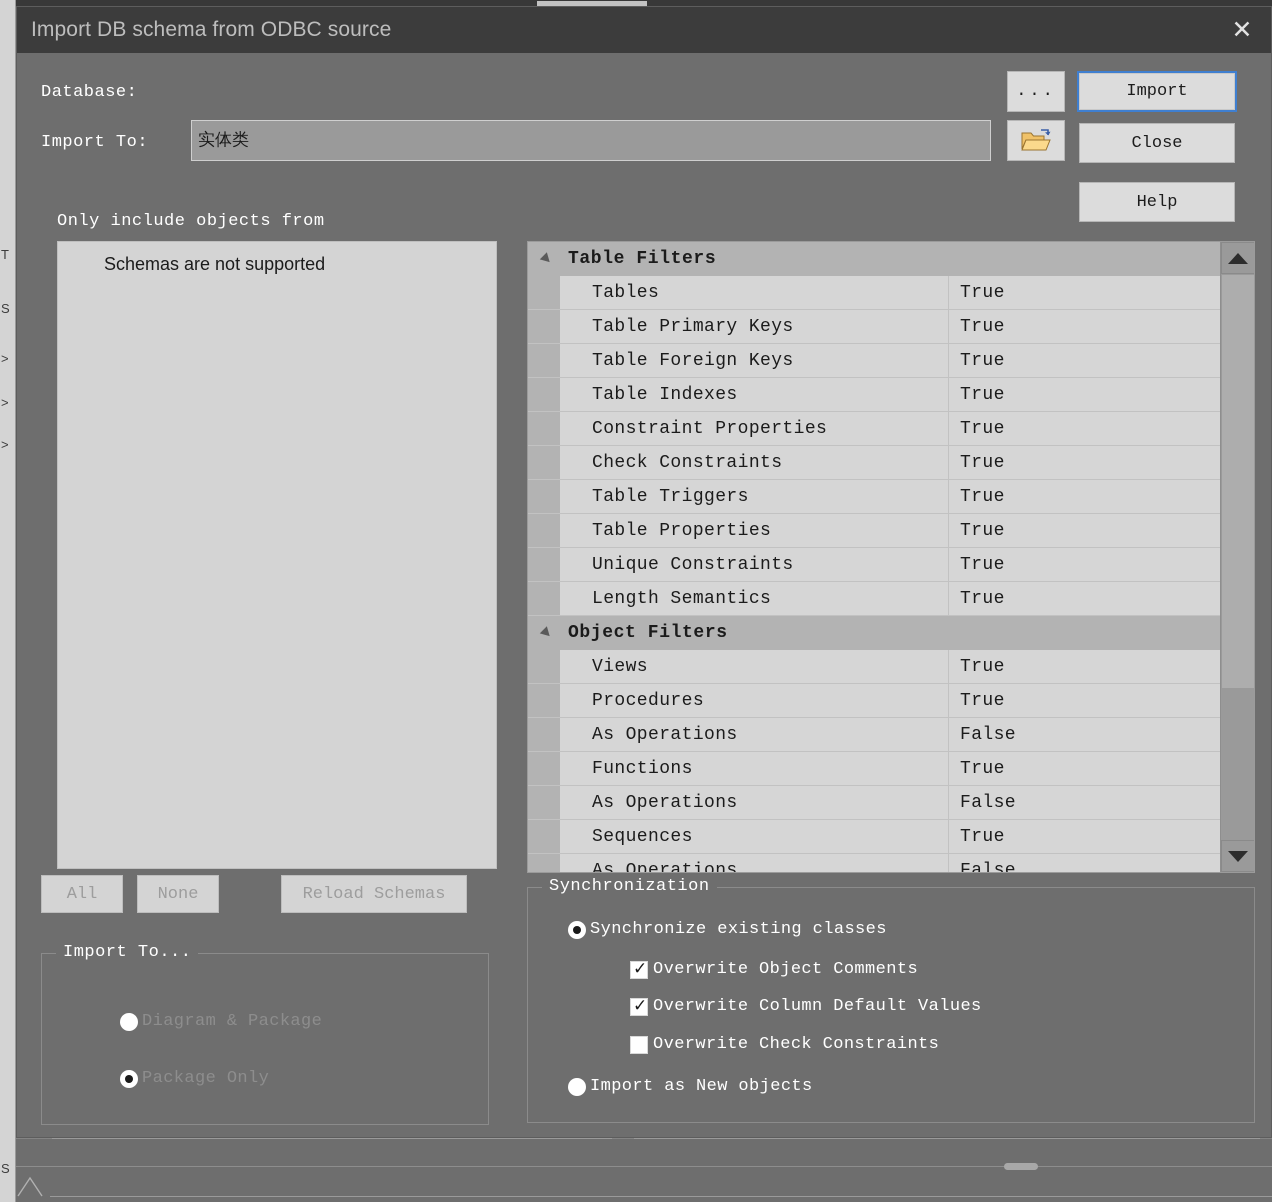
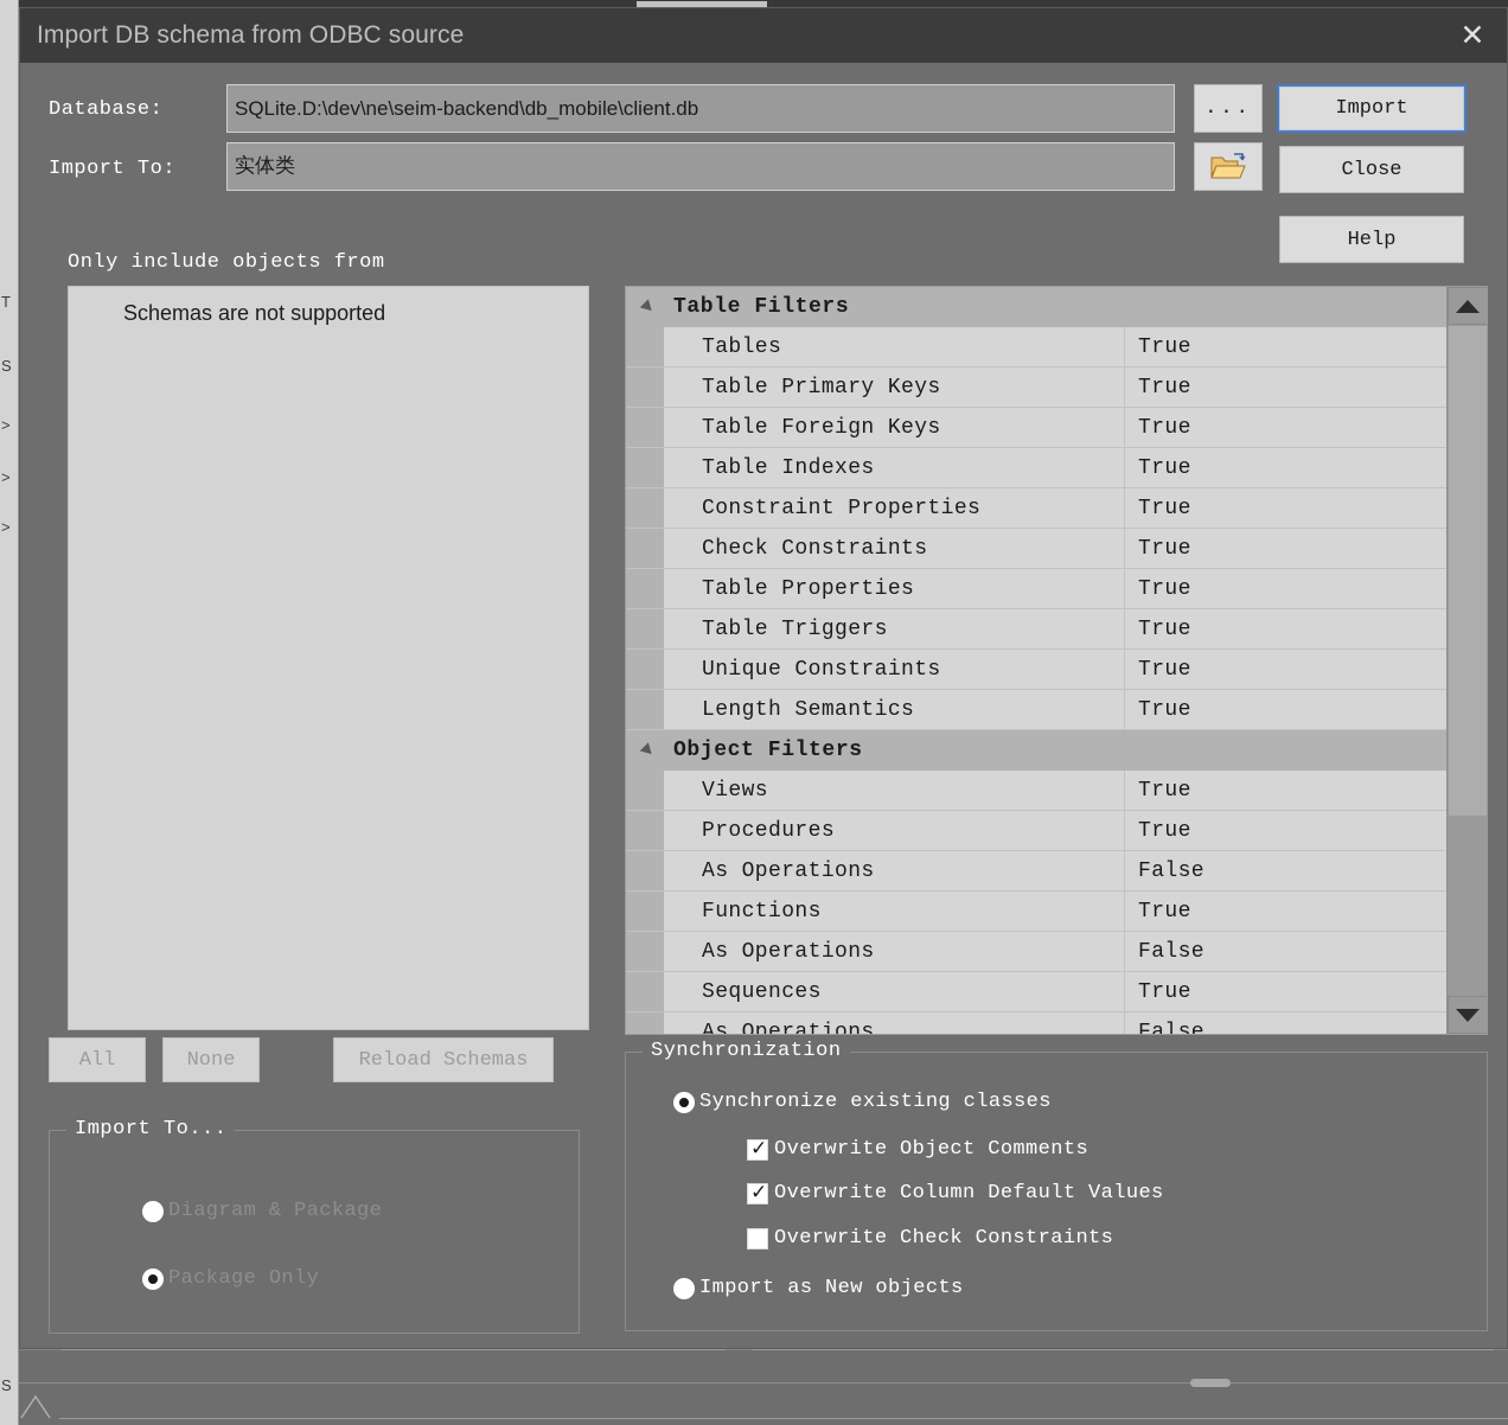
  T
  S
  >
  >
  >
  S
  Import DB schema from ODBC source
  ✕
  Database:
+ SQLite.D:\dev\ne\seim-backend\db_mobile\client.db
  ...
  Import
  Import To:
  实体类
  Close
  Help
  Only include objects from
  Schemas are not supported
  All
  None
  Reload Schemas
  Import To...
  Diagram & Package
  Package Only
  Table Filters
  Tables
  True
  Table Primary Keys
  True
  Table Foreign Keys
  True
  Table Indexes
  True
  Constraint Properties
  True
  Check Constraints
  True
- Table Triggers
+ Table Properties
  True
- Table Properties
+ Table Triggers
  True
  Unique Constraints
  True
  Length Semantics
  True
  Object Filters
  Views
  True
  Procedures
  True
  As Operations
  False
  Functions
  True
  As Operations
  False
  Sequences
  True
  As Operations
  False
  Synchronization
  Synchronize existing classes
  ✓
  Overwrite Object Comments
  ✓
  Overwrite Column Default Values
  Overwrite Check Constraints
  Import as New objects
